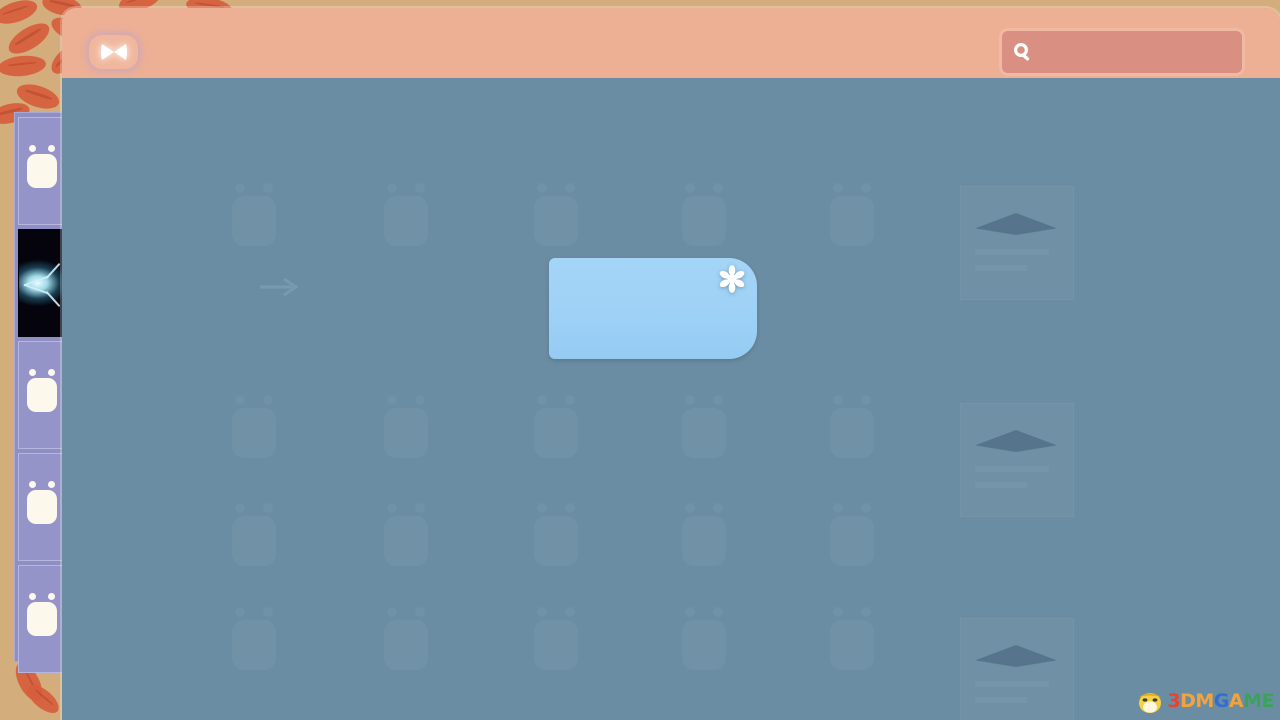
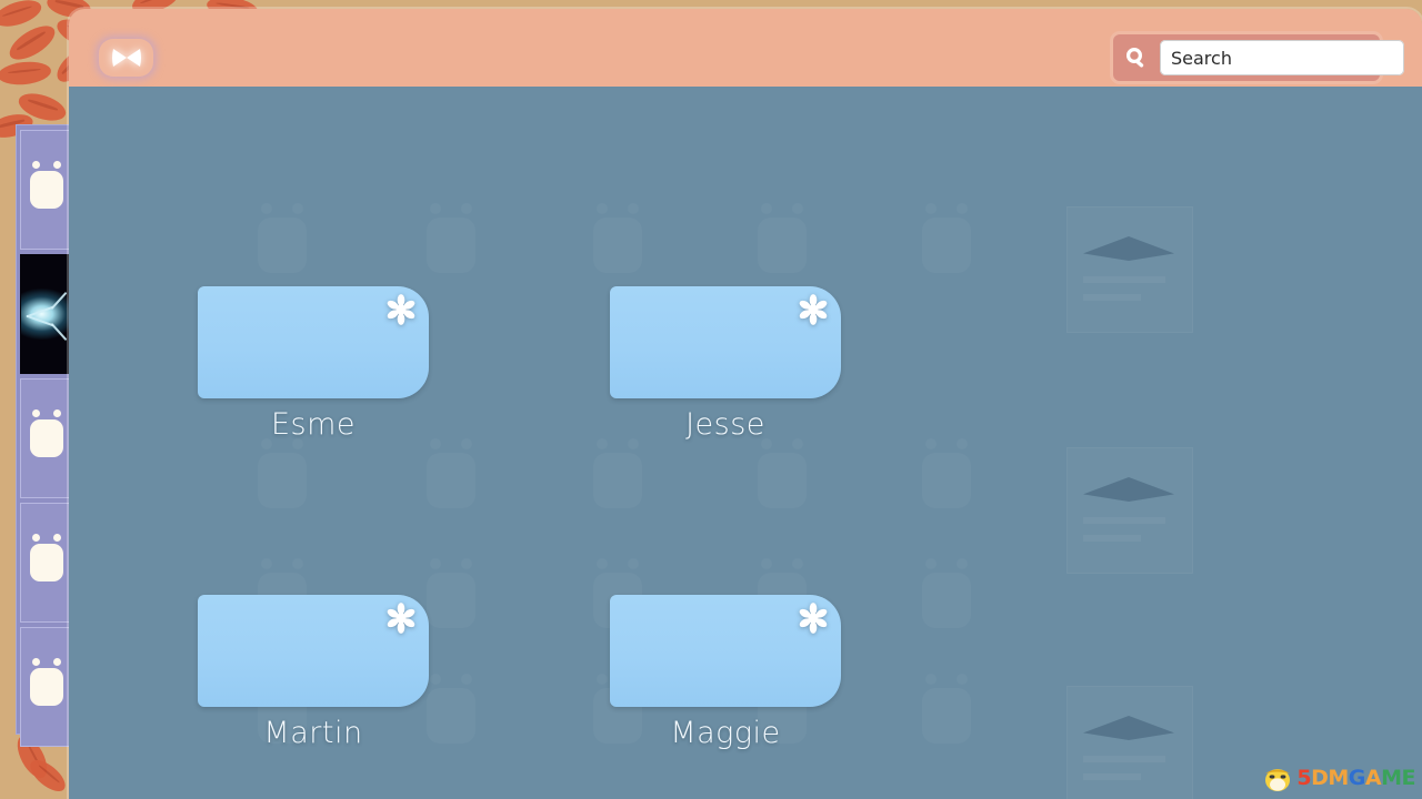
+ Search
+ Esme
+ Jesse
+ Martin
+ Maggie
- 3DMGAME
+ 5DMGAME
